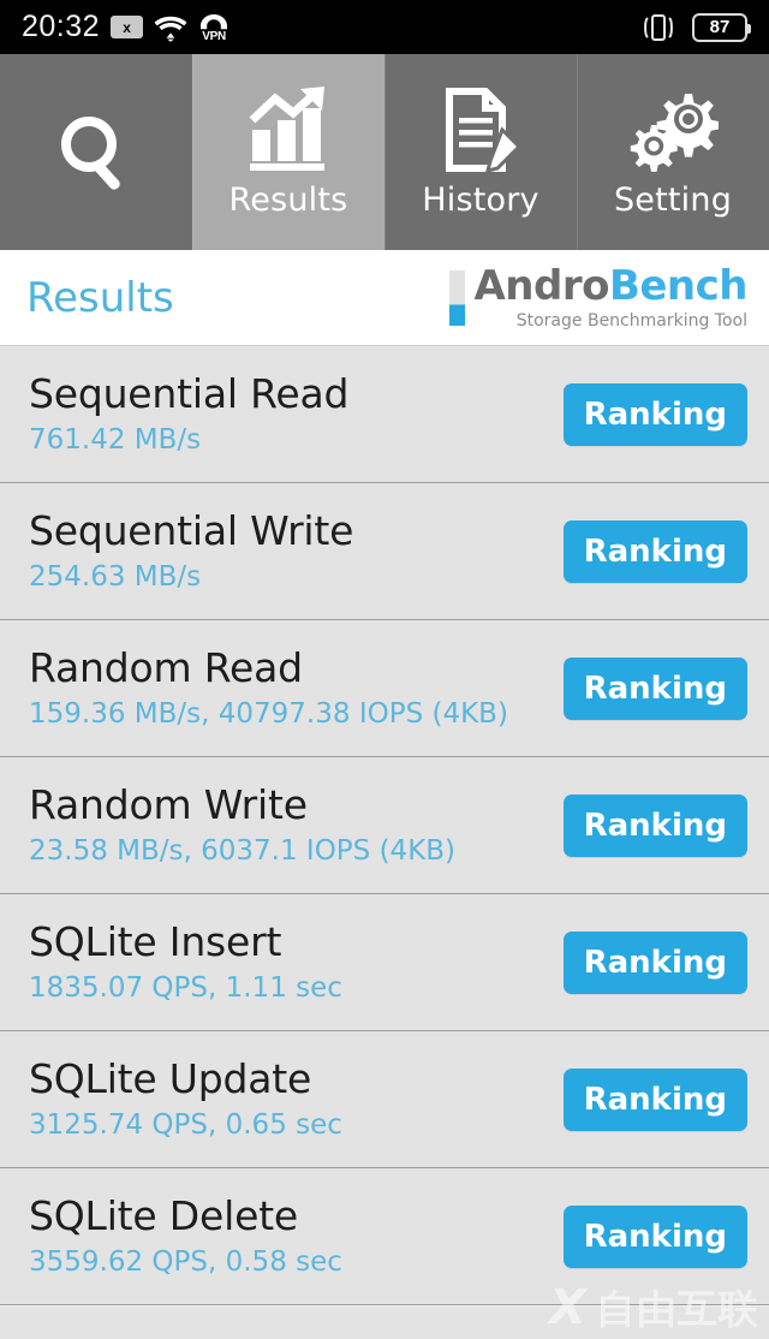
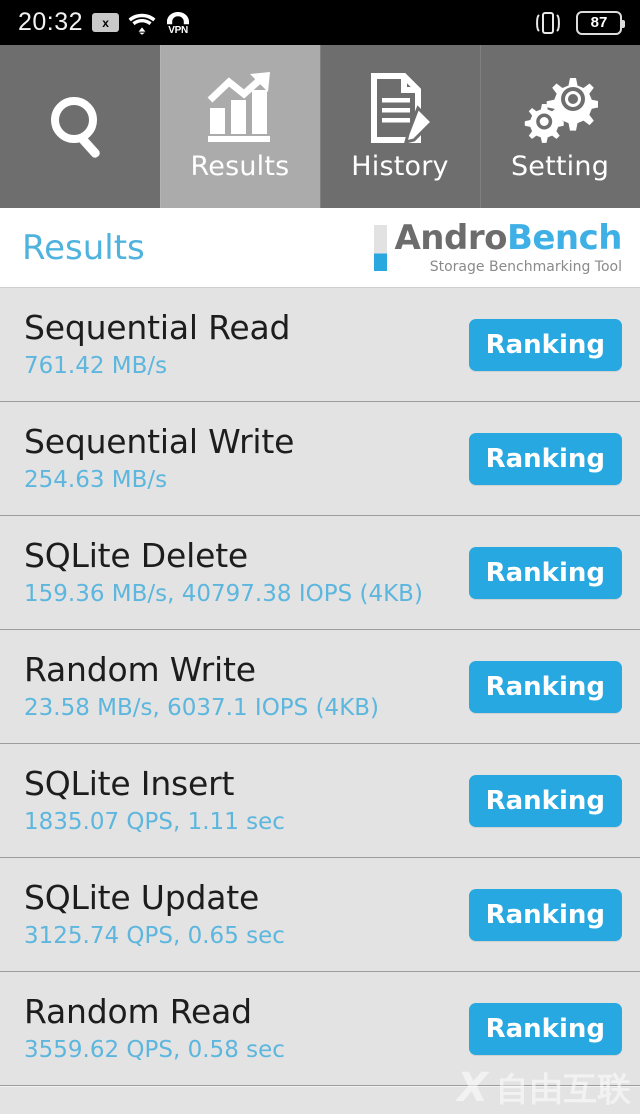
  20:32
  x
  VPN
  87
  Results
  History
  Setting
  Results
  AndroBench
  Storage Benchmarking Tool
  Sequential Read
  761.42 MB/s
  Ranking
  Sequential Write
  254.63 MB/s
  Ranking
- Random Read
+ SQLite Delete
  159.36 MB/s, 40797.38 IOPS (4KB)
  Ranking
  Random Write
  23.58 MB/s, 6037.1 IOPS (4KB)
  Ranking
  SQLite Insert
  1835.07 QPS, 1.11 sec
  Ranking
  SQLite Update
  3125.74 QPS, 0.65 sec
  Ranking
- SQLite Delete
+ Random Read
  3559.62 QPS, 0.58 sec
  Ranking
  X
  自由互联
